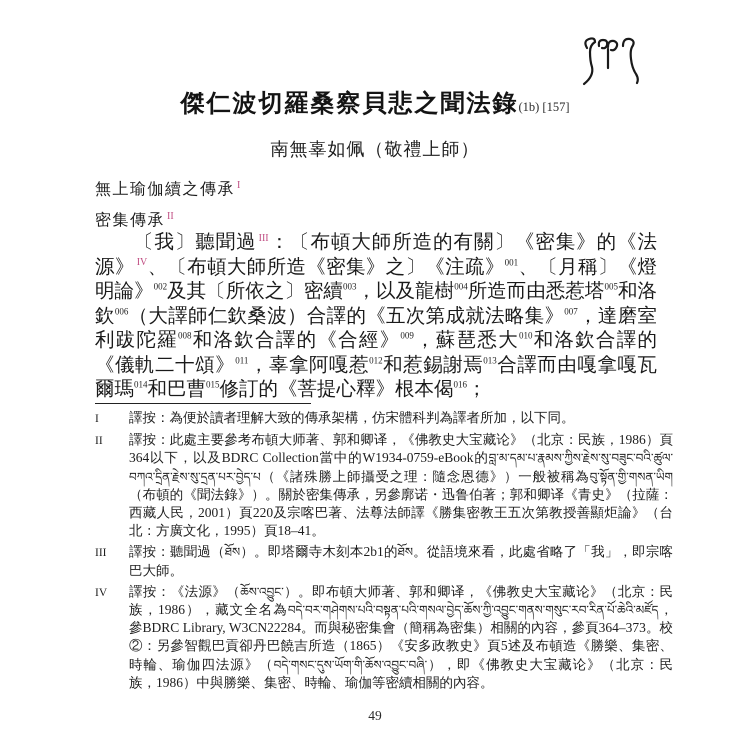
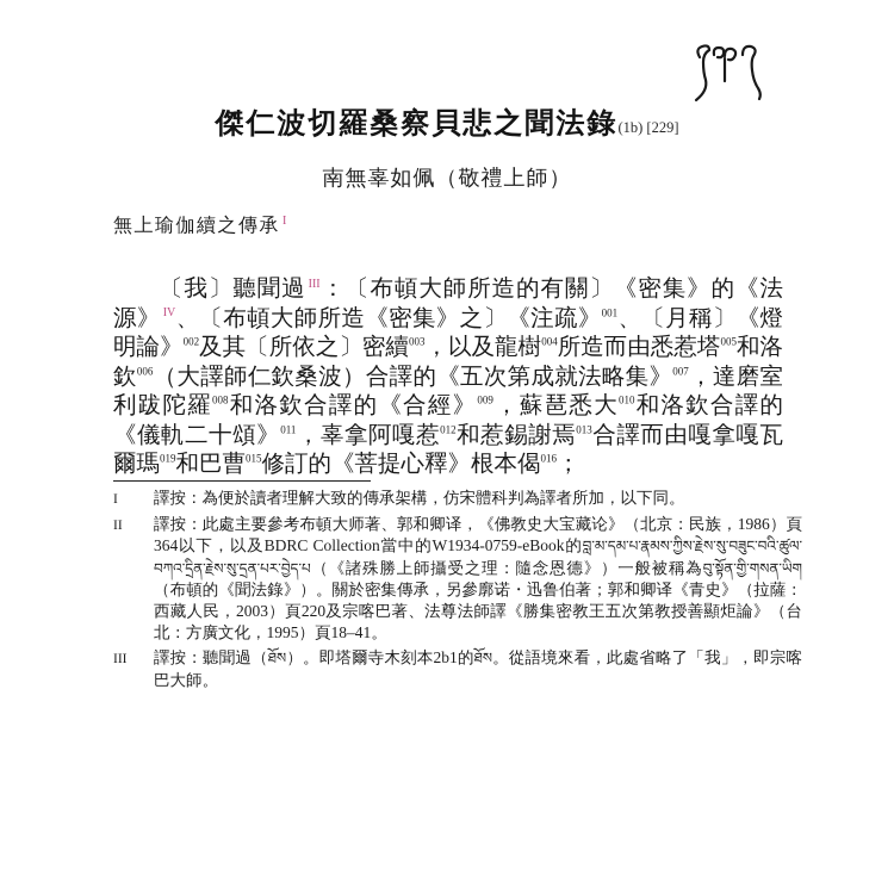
- 傑仁波切羅桑察貝悲之聞法錄(1b) [157]
+ 傑仁波切羅桑察貝悲之聞法錄(1b) [229]
  南無辜如佩（敬禮上師）
  無上瑜伽續之傳承 I
- 密集傳承 II
- 〔我〕聽聞過 III：〔布頓大師所造的有關〕《密集》的《法源》 IV、〔布頓大師所造《密集》之〕《注疏》001、〔月稱〕《燈明論》002及其〔所依之〕密續003，以及龍樹004所造而由悉惹塔005和洛欽006（大譯師仁欽桑波）合譯的《五次第成就法略集》007，達磨室利跋陀羅008和洛欽合譯的《合經》009，蘇琶悉大010和洛欽合譯的《儀軌二十頌》011，辜拿阿嘎惹012和惹錫謝焉013合譯而由嘎拿嘎瓦爾瑪014和巴曹015修訂的《菩提心釋》根本偈016；
+ 〔我〕聽聞過 III：〔布頓大師所造的有關〕《密集》的《法源》 IV、〔布頓大師所造《密集》之〕《注疏》001、〔月稱〕《燈明論》002及其〔所依之〕密續003，以及龍樹004所造而由悉惹塔005和洛欽006（大譯師仁欽桑波）合譯的《五次第成就法略集》007，達磨室利跋陀羅008和洛欽合譯的《合經》009，蘇琶悉大010和洛欽合譯的《儀軌二十頌》011，辜拿阿嘎惹012和惹錫謝焉013合譯而由嘎拿嘎瓦爾瑪019和巴曹015修訂的《菩提心釋》根本偈016；
  I
  譯按：為便於讀者理解大致的傳承架構，仿宋體科判為譯者所加，以下同。
  II
- 譯按：此處主要參考布頓大师著、郭和卿译，《佛教史大宝藏论》（北京：民族，1986）頁364以下，以及BDRC Collection當中的W1934-0759-eBook的བླ་མ་དམ་པ་རྣམས་ཀྱིས་རྗེས་སུ་བཟུང་བའི་ཚུལ་བཀའ་དྲིན་རྗེས་སུ་དྲན་པར་བྱེད་པ（《諸殊勝上師攝受之理：隨念恩德》）一般被稱為བུ་སྟོན་གྱི་གསན་ཡིག（布頓的《聞法錄》）。關於密集傳承，另參廓诺・迅鲁伯著；郭和卿译《青史》（拉薩：西藏人民，2001）頁220及宗喀巴著、法尊法師譯《勝集密教王五次第教授善顯炬論》（台北：方廣文化，1995）頁18–41。
+ 譯按：此處主要參考布頓大师著、郭和卿译，《佛教史大宝藏论》（北京：民族，1986）頁364以下，以及BDRC Collection當中的W1934-0759-eBook的བླ་མ་དམ་པ་རྣམས་ཀྱིས་རྗེས་སུ་བཟུང་བའི་ཚུལ་བཀའ་དྲིན་རྗེས་སུ་དྲན་པར་བྱེད་པ（《諸殊勝上師攝受之理：隨念恩德》）一般被稱為བུ་སྟོན་གྱི་གསན་ཡིག（布頓的《聞法錄》）。關於密集傳承，另參廓诺・迅鲁伯著；郭和卿译《青史》（拉薩：西藏人民，2003）頁220及宗喀巴著、法尊法師譯《勝集密教王五次第教授善顯炬論》（台北：方廣文化，1995）頁18–41。
  III
  譯按：聽聞過（ཐོས）。即塔爾寺木刻本2b1的ཐོས。從語境來看，此處省略了「我」，即宗喀巴大師。
- IV
- 譯按：《法源》（ཆོས་འབྱུང་）。即布頓大师著、郭和卿译，《佛教史大宝藏论》（北京：民族，1986），藏文全名為བདེ་བར་གཤེགས་པའི་བསྟན་པའི་གསལ་བྱེད་ཆོས་ཀྱི་འབྱུང་གནས་གསུང་རབ་རིན་པོ་ཆེའི་མཛོད，參BDRC Library, W3CN22284。而與秘密集會（簡稱為密集）相關的內容，參頁364–373。校②：另參智觀巴貢卻丹巴饒吉所造（1865）《安多政教史》頁5述及布頓造《勝樂、集密、時輪、瑜伽四法源》（བདེ་གསང་དུས་ཡོག་གི་ཆོས་འབྱུང་བཞི་），即《佛教史大宝藏论》（北京：民族，1986）中與勝樂、集密、時輪、瑜伽等密續相關的內容。
- 49
